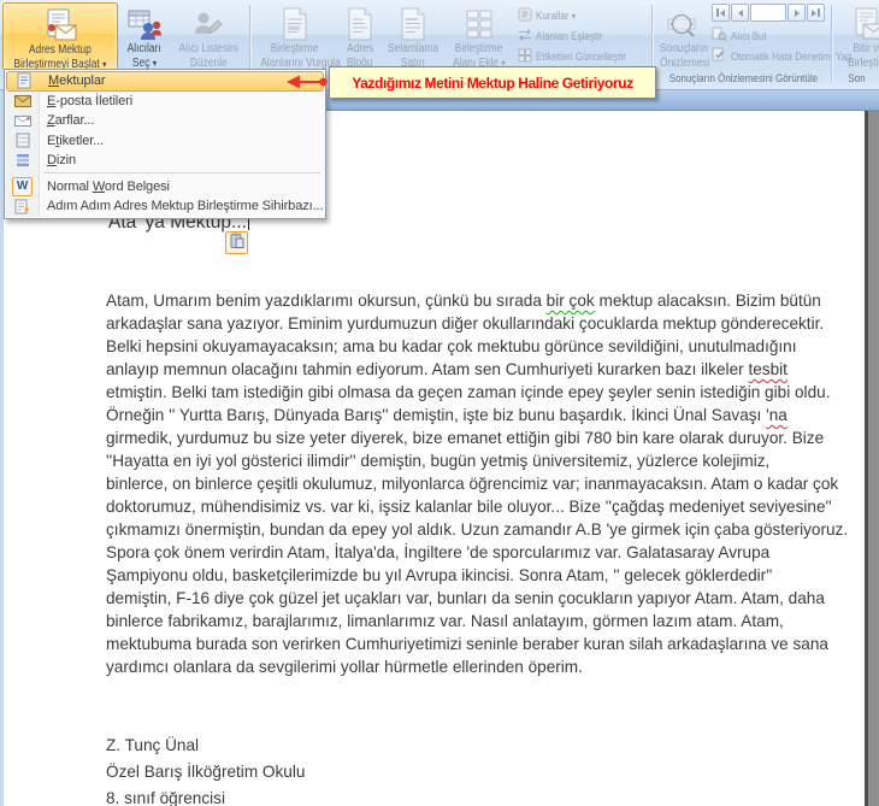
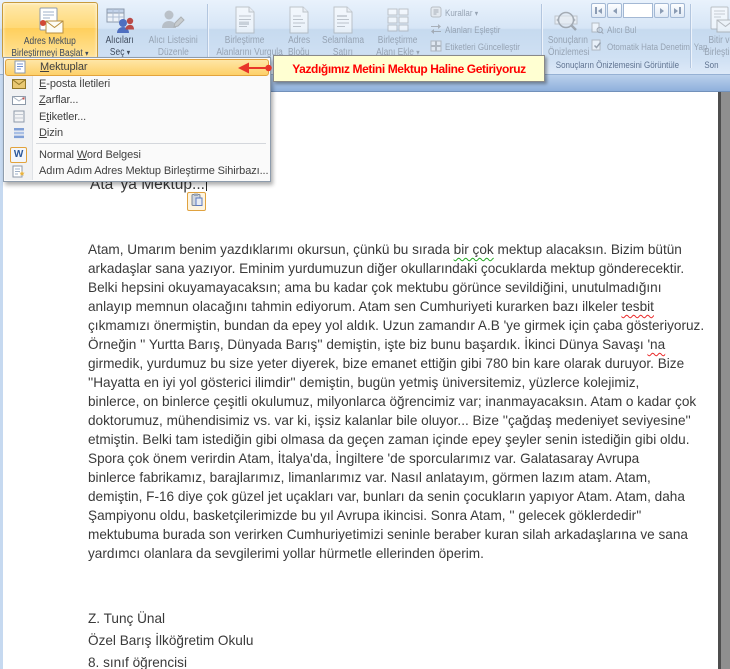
  Adres Mektup
  Birleştirmeyi Başlat ▾
  Alıcıları
  Seç ▾
  Alıcı Listesini
  Düzenle
  Birleştirme
  Alanlarını Vurgula
  Adres
  Bloğu
  Selamlama
  Satırı
  Birleştirme
  Alanı Ekle ▾
  Kurallar ▾
  Alanları Eşleştir
  Etiketleri Güncelleştir
  Sonuçların
  Önizlemesi
  Alıcı Bul
  Otomatik Hata Denetim Yap
  Sonuçların Önizlemesini Görüntüle
  Bitir v
  Birleşti
  Son
  Ata 'ya Mektup...
  Atam, Umarım benim yazdıklarımı okursun, çünkü bu sırada bir çok mektup alacaksın. Bizim bütün
  arkadaşlar sana yazıyor. Eminim yurdumuzun diğer okullarındaki çocuklarda mektup gönderecektir.
  Belki hepsini okuyamayacaksın; ama bu kadar çok mektubu görünce sevildiğini, unutulmadığını
  anlayıp memnun olacağını tahmin ediyorum. Atam sen Cumhuriyeti kurarken bazı ilkeler tesbit
- etmiştin. Belki tam istediğin gibi olmasa da geçen zaman içinde epey şeyler senin istediğin gibi oldu.
+ çıkmamızı önermiştin, bundan da epey yol aldık. Uzun zamandır A.B 'ye girmek için çaba gösteriyoruz.
- Örneğin '' Yurtta Barış, Dünyada Barış'' demiştin, işte biz bunu başardık. İkinci Ünal Savaşı 'na
+ Örneğin '' Yurtta Barış, Dünyada Barış'' demiştin, işte biz bunu başardık. İkinci Dünya Savaşı 'na
  girmedik, yurdumuz bu size yeter diyerek, bize emanet ettiğin gibi 780 bin kare olarak duruyor. Bize
  ''Hayatta en iyi yol gösterici ilimdir'' demiştin, bugün yetmiş üniversitemiz, yüzlerce kolejimiz,
  binlerce, on binlerce çeşitli okulumuz, milyonlarca öğrencimiz var; inanmayacaksın. Atam o kadar çok
  doktorumuz, mühendisimiz vs. var ki, işsiz kalanlar bile oluyor... Bize ''çağdaş medeniyet seviyesine''
- çıkmamızı önermiştin, bundan da epey yol aldık. Uzun zamandır A.B 'ye girmek için çaba gösteriyoruz.
+ etmiştin. Belki tam istediğin gibi olmasa da geçen zaman içinde epey şeyler senin istediğin gibi oldu.
  Spora çok önem verirdin Atam, İtalya'da, İngiltere 'de sporcularımız var. Galatasaray Avrupa
- Şampiyonu oldu, basketçilerimizde bu yıl Avrupa ikincisi. Sonra Atam, '' gelecek göklerdedir''
+ binlerce fabrikamız, barajlarımız, limanlarımız var. Nasıl anlatayım, görmen lazım atam. Atam,
  demiştin, F-16 diye çok güzel jet uçakları var, bunları da senin çocukların yapıyor Atam. Atam, daha
- binlerce fabrikamız, barajlarımız, limanlarımız var. Nasıl anlatayım, görmen lazım atam. Atam,
+ Şampiyonu oldu, basketçilerimizde bu yıl Avrupa ikincisi. Sonra Atam, '' gelecek göklerdedir''
  mektubuma burada son verirken Cumhuriyetimizi seninle beraber kuran silah arkadaşlarına ve sana
  yardımcı olanlara da sevgilerimi yollar hürmetle ellerinden öperim.
  Z. Tunç Ünal
  Özel Barış İlköğretim Okulu
  8. sınıf öğrencisi
  Mektuplar
  E-posta İletileri
  Zarflar...
  Etiketler...
  Dizin
  W
  Normal Word Belgesi
  Adım Adım Adres Mektup Birleştirme Sihirbazı...
  Yazdığımız Metini Mektup Haline Getiriyoruz
